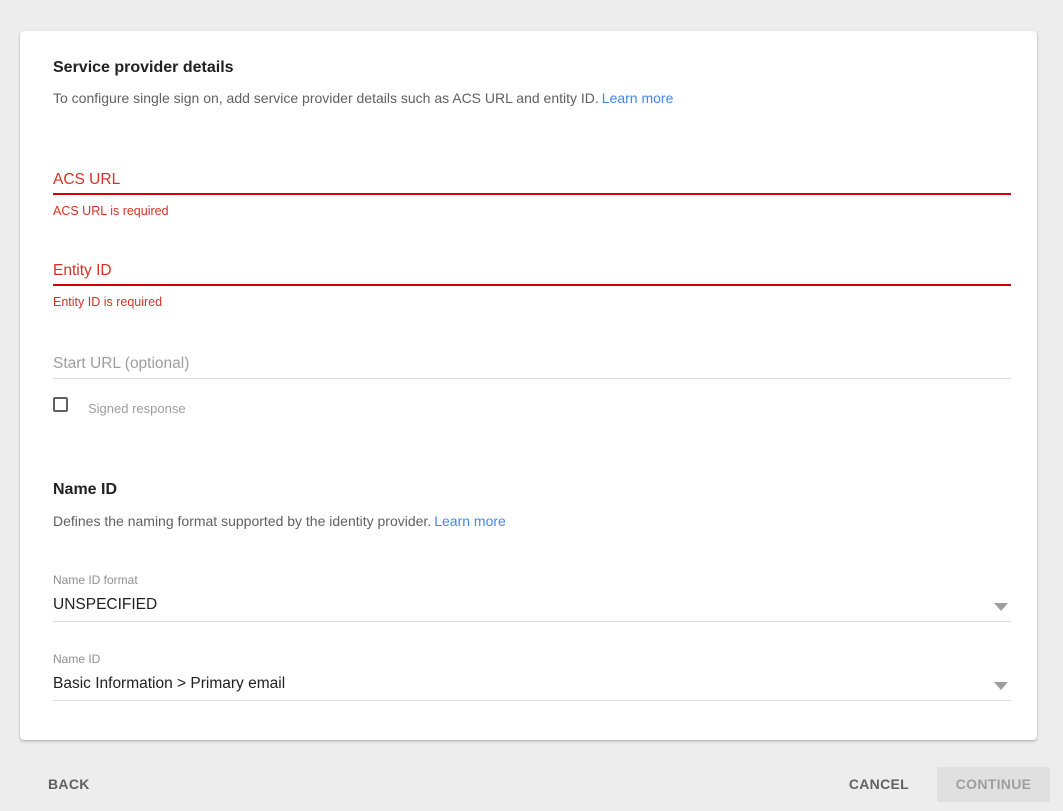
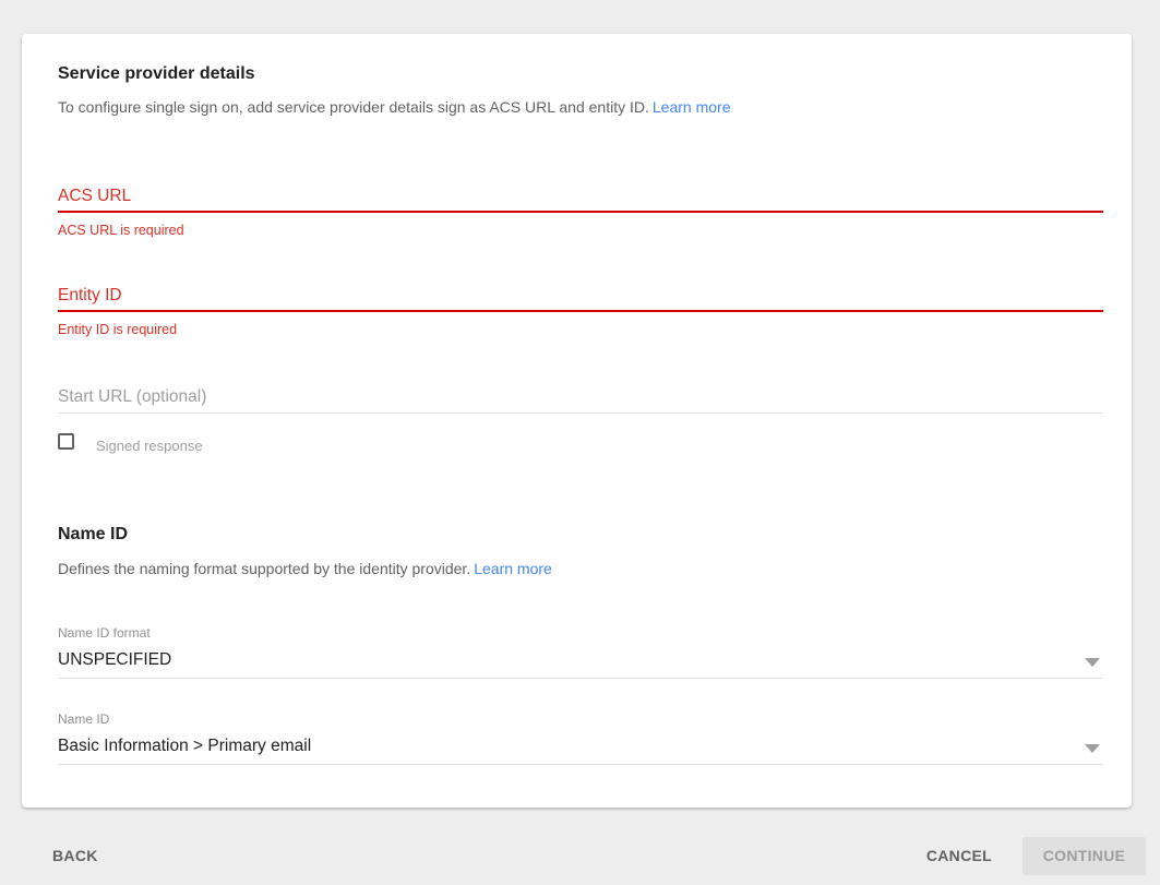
  Service provider details
- To configure single sign on, add service provider details such as ACS URL and entity ID. Learn more
+ To configure single sign on, add service provider details sign as ACS URL and entity ID. Learn more
  ACS URL
  ACS URL is required
  Entity ID
  Entity ID is required
  Start URL (optional)
  Signed response
  Name ID
  Defines the naming format supported by the identity provider. Learn more
  Name ID format
  UNSPECIFIED
  Name ID
  Basic Information > Primary email
  BACK
  CANCEL
  CONTINUE
